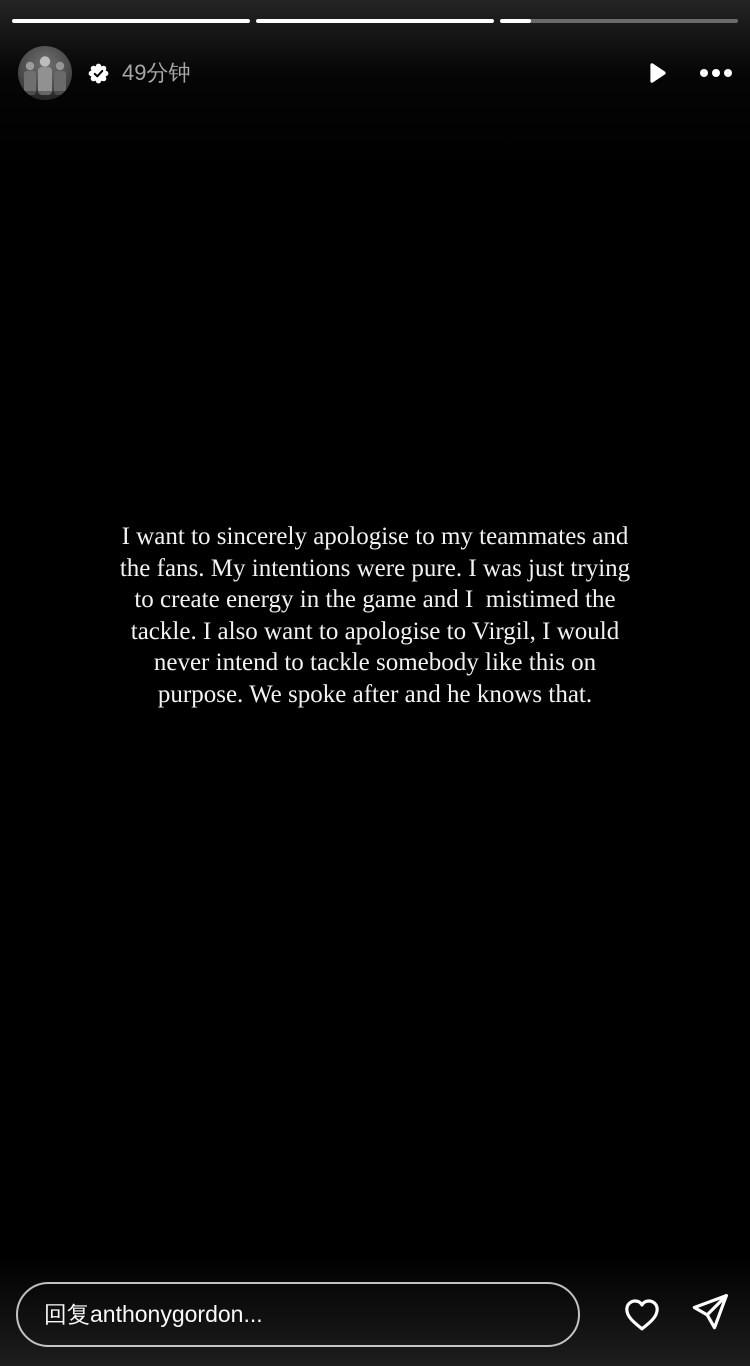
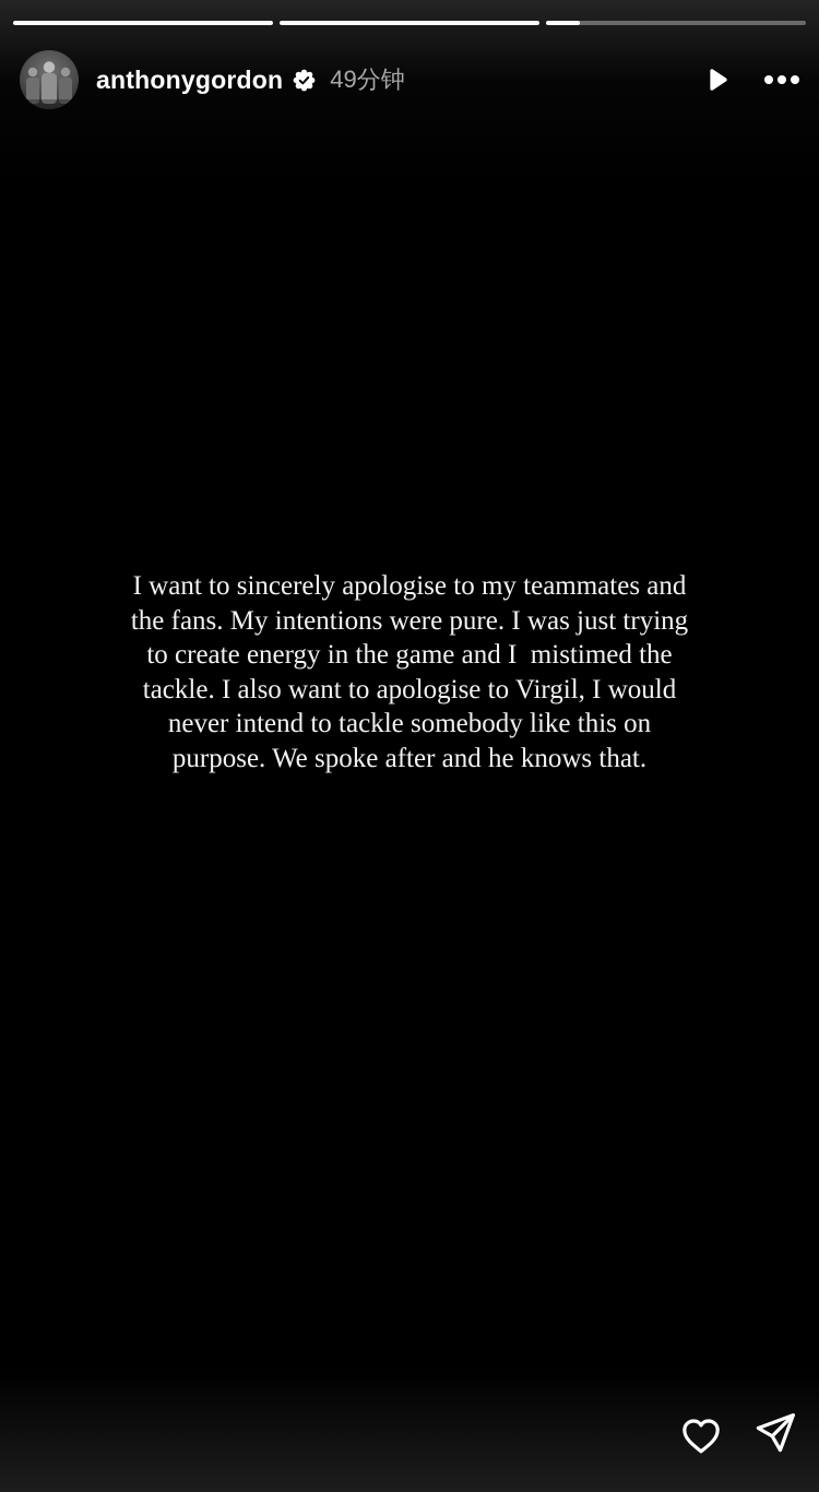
+ anthonygordon
  49分钟
  I want to sincerely apologise to my teammates and
  the fans. My intentions were pure. I was just trying
  to create energy in the game and I mistimed the
  tackle. I also want to apologise to Virgil, I would
  never intend to tackle somebody like this on
  purpose. We spoke after and he knows that.
- 回复anthonygordon...
